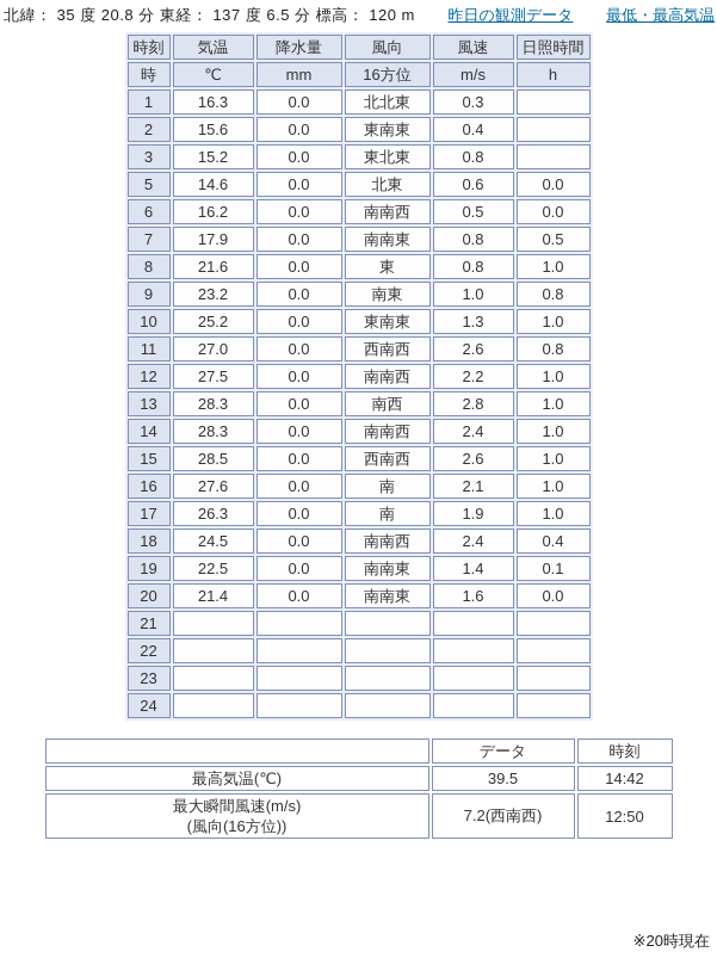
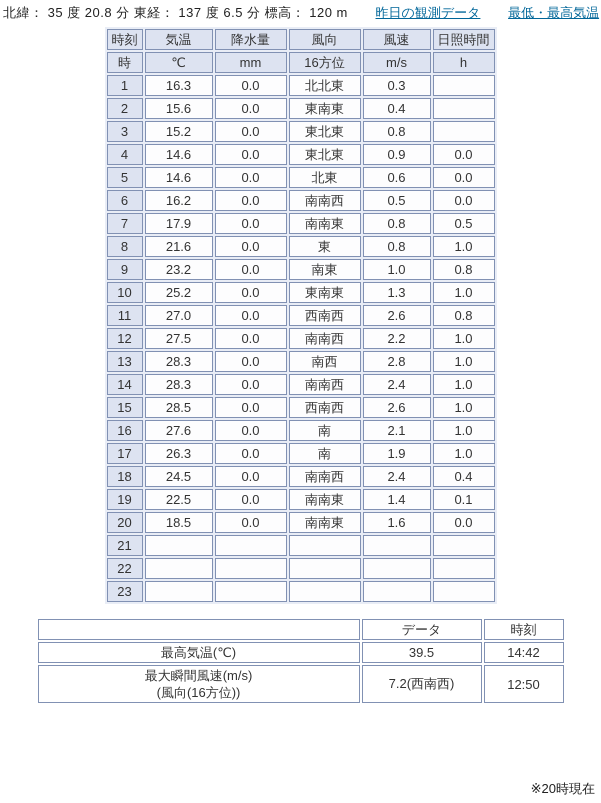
  北緯： 35 度 20.8 分 東経： 137 度 6.5 分 標高： 120 m 昨日の観測データ 最低・最高気温
  時刻	気温	降水量	風向	風速	日照時間
  時	℃	mm	16方位	m/s	h
  1	16.3	0.0	北北東	0.3
  2	15.6	0.0	東南東	0.4
  3	15.2	0.0	東北東	0.8
+ 4	14.6	0.0	東北東	0.9	0.0
  5	14.6	0.0	北東	0.6	0.0
  6	16.2	0.0	南南西	0.5	0.0
  7	17.9	0.0	南南東	0.8	0.5
  8	21.6	0.0	東	0.8	1.0
  9	23.2	0.0	南東	1.0	0.8
  10	25.2	0.0	東南東	1.3	1.0
  11	27.0	0.0	西南西	2.6	0.8
  12	27.5	0.0	南南西	2.2	1.0
  13	28.3	0.0	南西	2.8	1.0
  14	28.3	0.0	南南西	2.4	1.0
  15	28.5	0.0	西南西	2.6	1.0
  16	27.6	0.0	南	2.1	1.0
  17	26.3	0.0	南	1.9	1.0
  18	24.5	0.0	南南西	2.4	0.4
  19	22.5	0.0	南南東	1.4	0.1
- 20	21.4	0.0	南南東	1.6	0.0
+ 20	18.5	0.0	南南東	1.6	0.0
  21
  22
  23
- 24
  	データ	時刻
  最高気温(℃)	39.5	14:42
  最大瞬間風速(m/s)(風向(16方位))	7.2(西南西)	12:50
  ※20時現在
